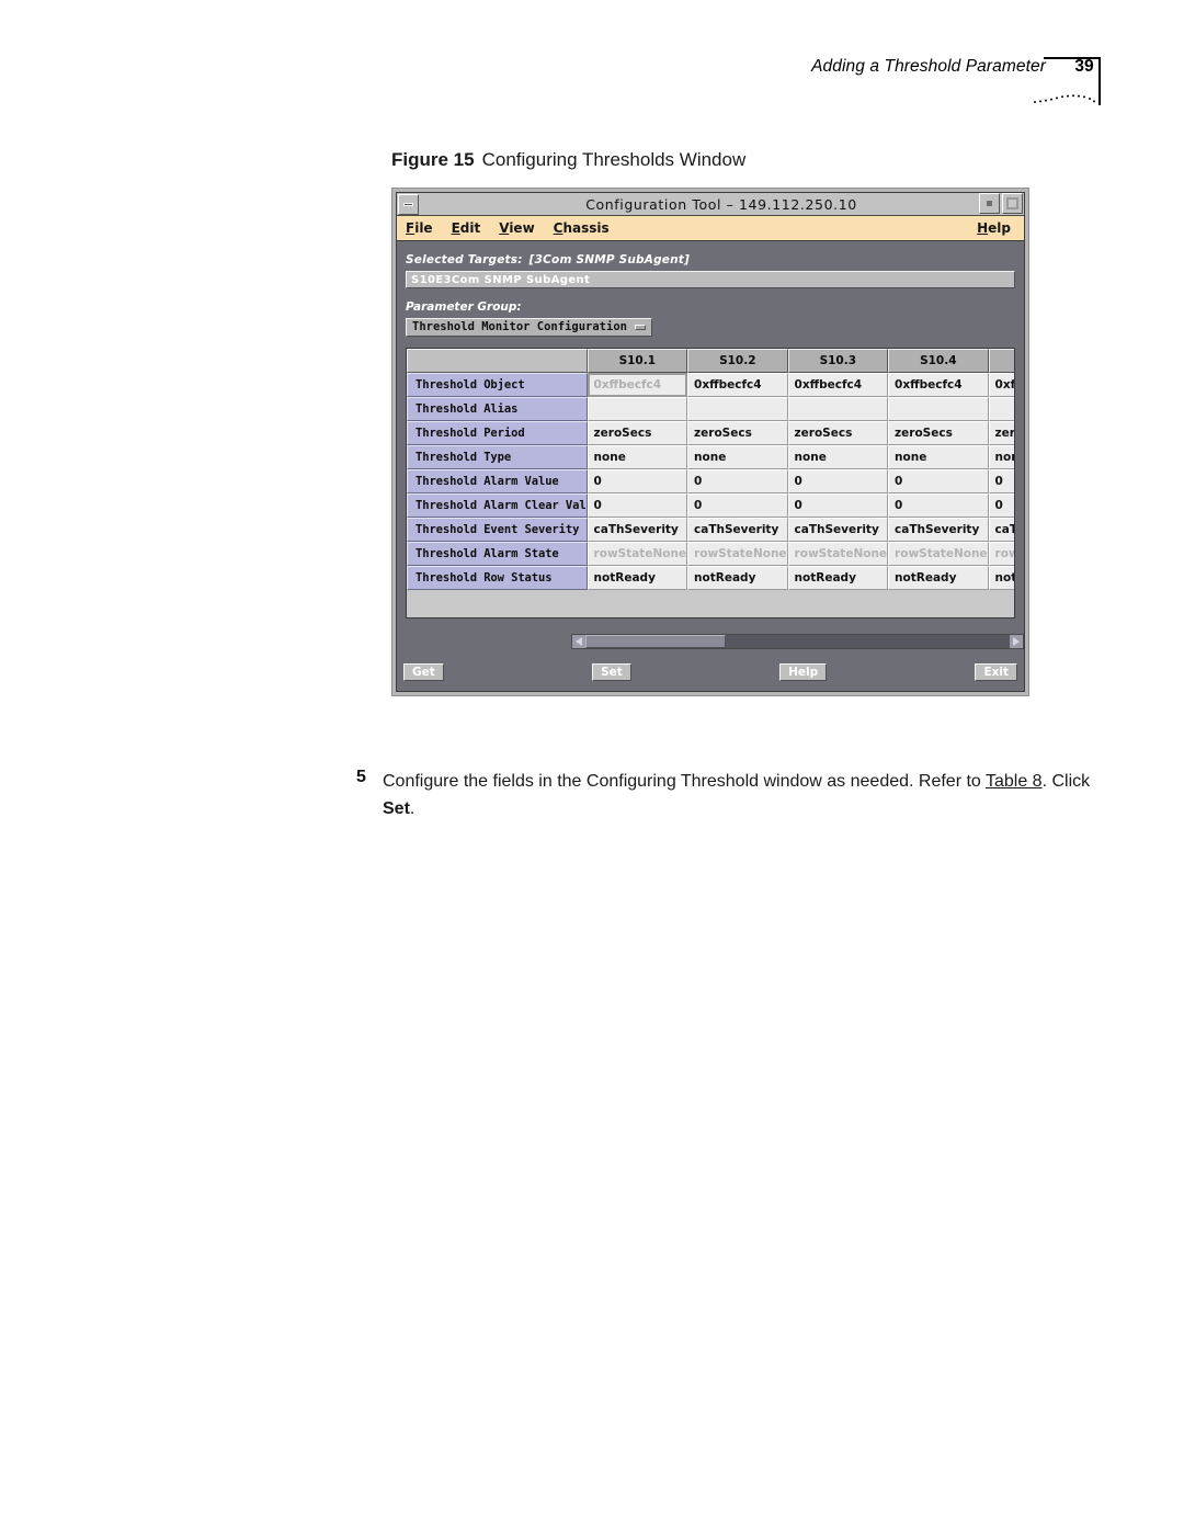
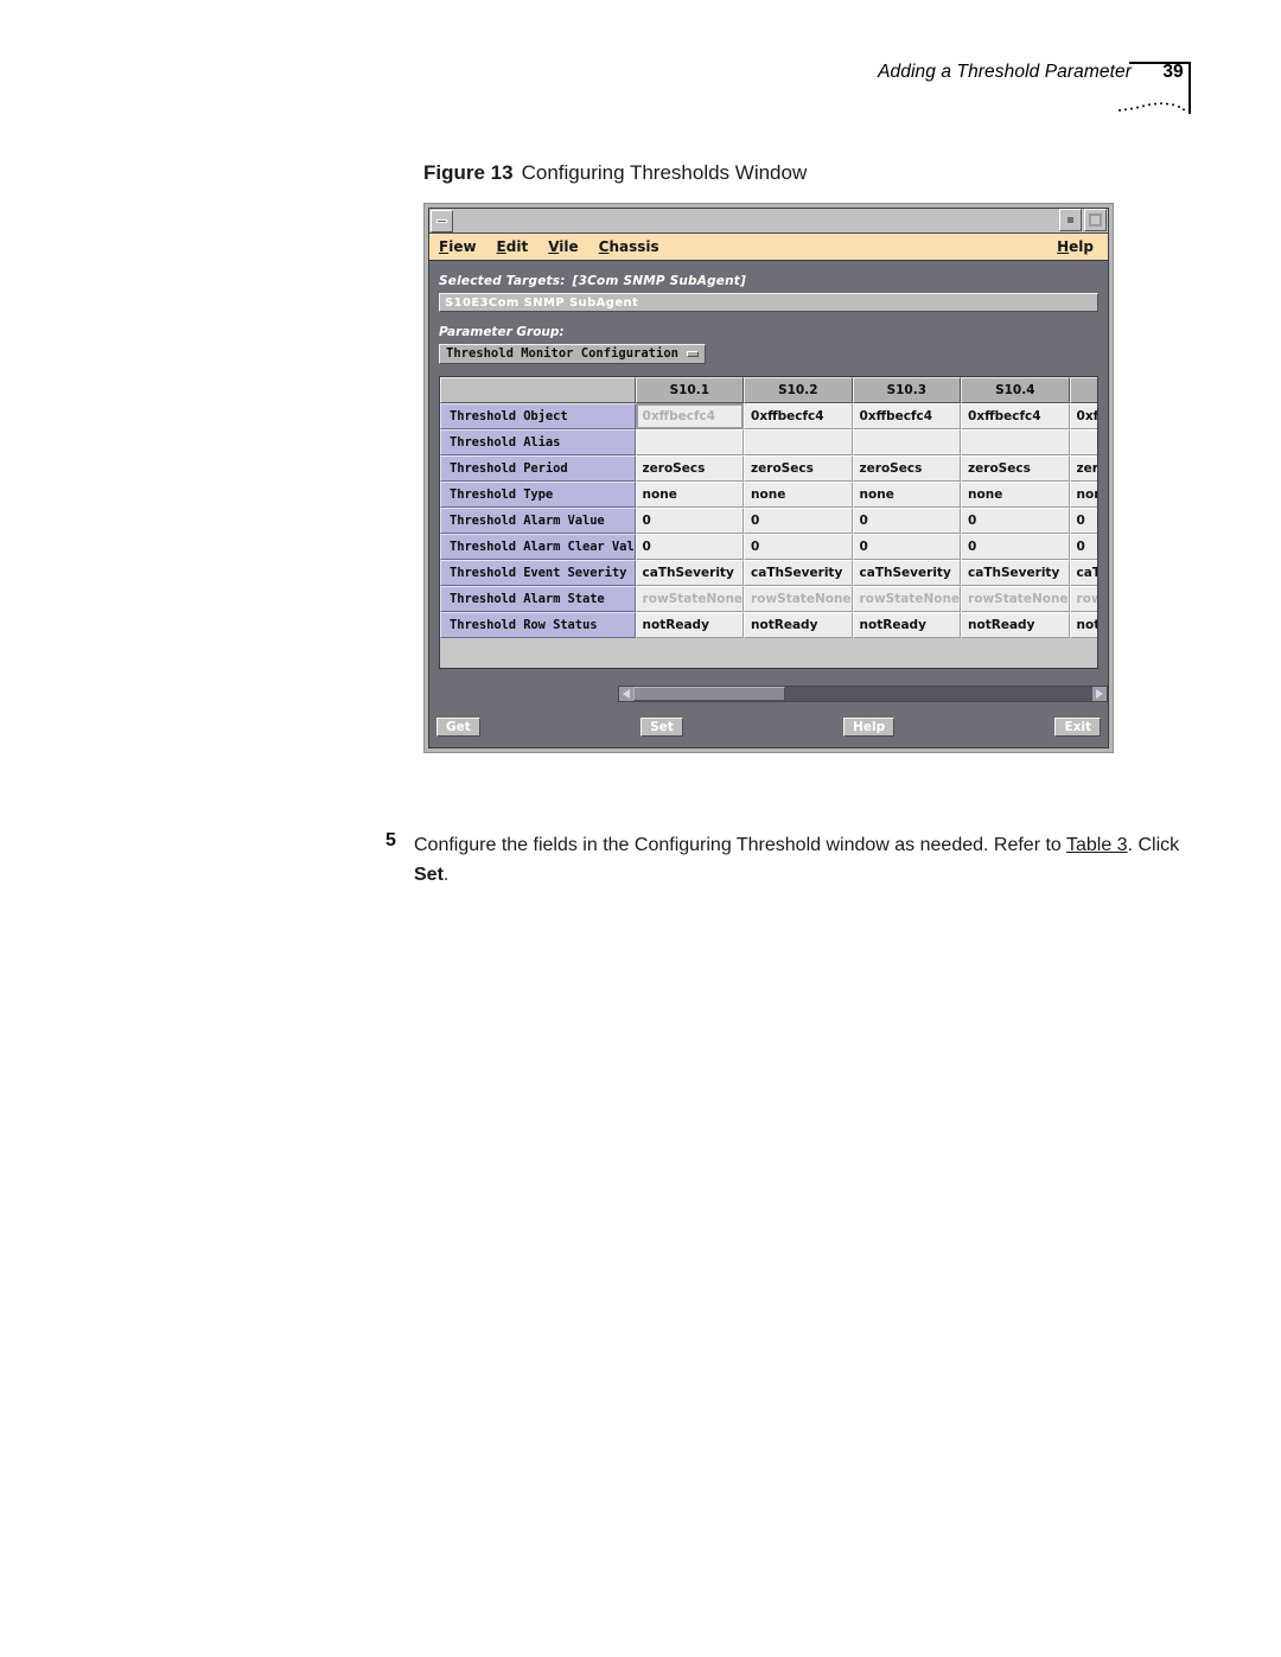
  Adding a Threshold Parameter
  39
- Figure 15 Configuring Thresholds Window
+ Figure 13 Configuring Thresholds Window
- Configuration Tool – 149.112.250.10
- File
+ Fiew
  Edit
- View
+ Vile
  Chassis
  Help
  Selected Targets: [3Com SNMP SubAgent]
  S10E3Com SNMP SubAgent
  Parameter Group:
  Threshold Monitor Configuration
  Threshold Object
  Threshold Alias
  Threshold Period
  Threshold Type
  Threshold Alarm Value
  Threshold Alarm Clear Val
  Threshold Event Severity
  Threshold Alarm State
  Threshold Row Status
  S10.1
  0xffbecfc4
  zeroSecs
  none
  0
  0
  caThSeverity
  rowStateNone
  notReady
  S10.2
  0xffbecfc4
  zeroSecs
  none
  0
  0
  caThSeverity
  rowStateNone
  notReady
  S10.3
  0xffbecfc4
  zeroSecs
  none
  0
  0
  caThSeverity
  rowStateNone
  notReady
  S10.4
  0xffbecfc4
  zeroSecs
  none
  0
  0
  caThSeverity
  rowStateNone
  notReady
  0
  0
  Get
  Set
  Help
  Exit
  5
- Configure the fields in the Configuring Threshold window as needed. Refer to Table 8. Click Set.
+ Configure the fields in the Configuring Threshold window as needed. Refer to Table 3. Click Set.
